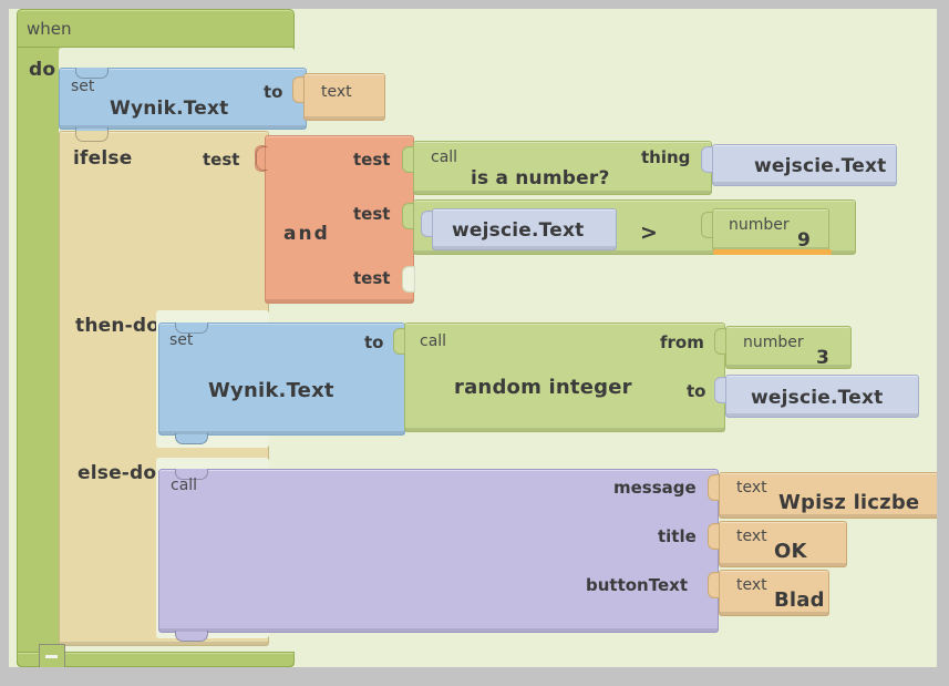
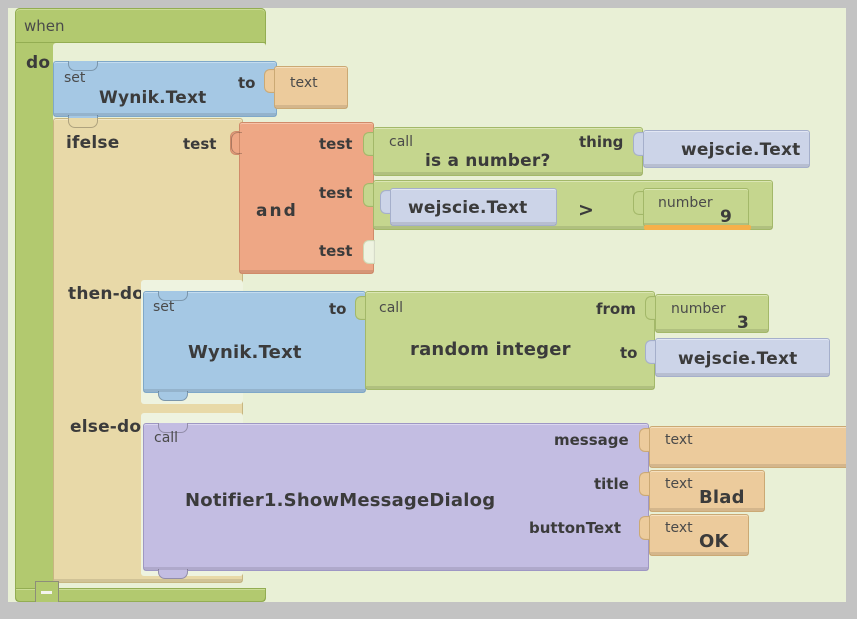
  when
  do
  set
  Wynik.Text
  to
  text
  ifelse
  test
  then-do
  else-do
  and
  test
  test
  test
  call
  is a number?
  thing
  wejscie.Text
  wejscie.Text
  >
  number
  9
  set
  Wynik.Text
  to
  call
  random integer
  from
  number
  3
  to
  wejscie.Text
  call
+ Notifier1.ShowMessageDialog
  message
  text
- Wpisz liczbe
  title
  text
- OK
+ Blad
  buttonText
  text
- Blad
+ OK
